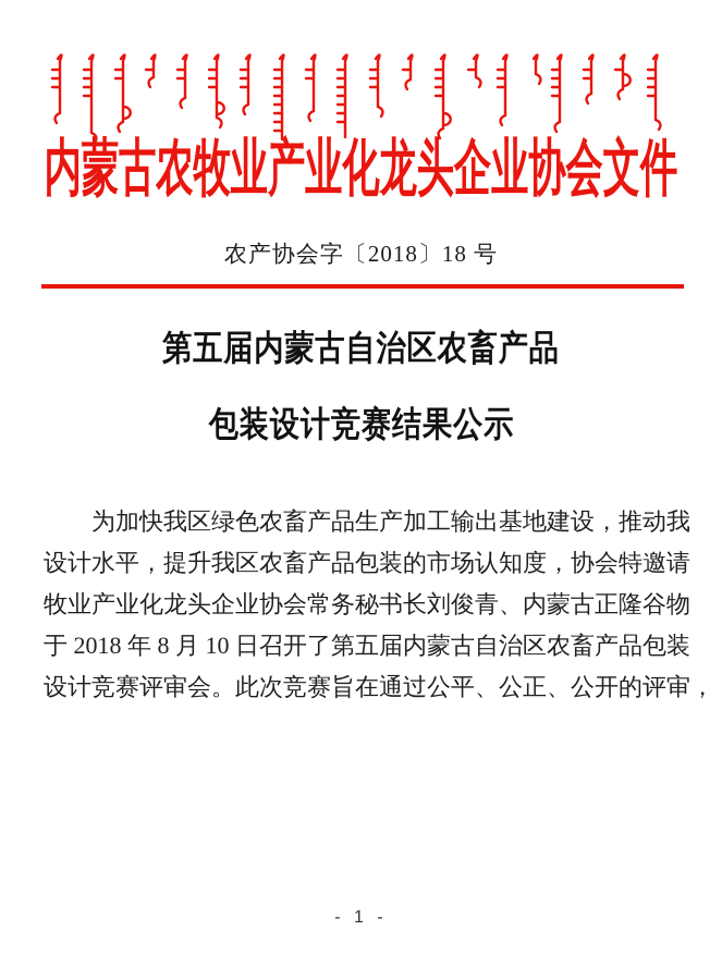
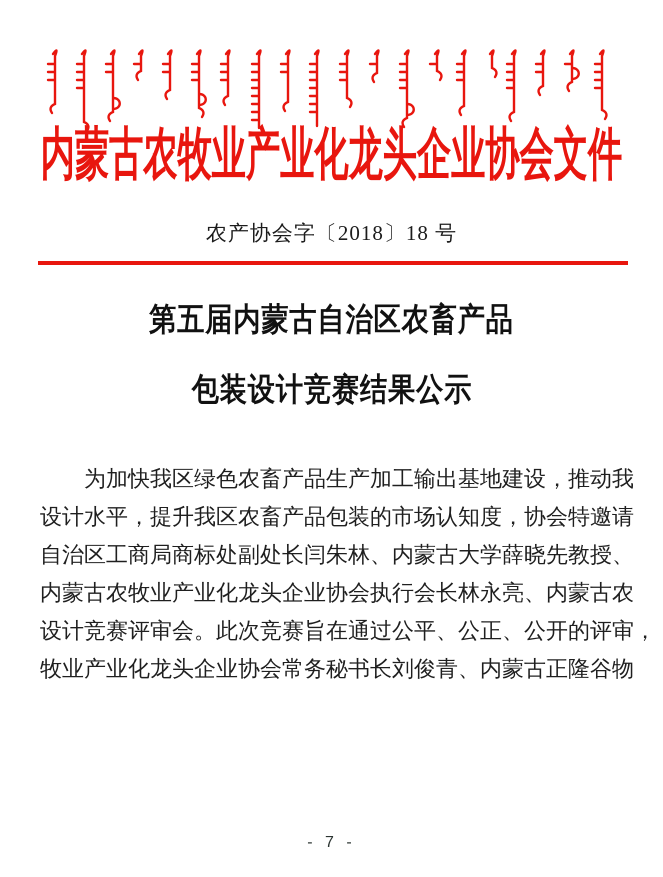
  内蒙古农牧业产业化龙头企业协会文件
  农产协会字〔2018〕18 号
  第五届内蒙古自治区农畜产品
  包装设计竞赛结果公示
  为加快我区绿色农畜产品生产加工输出基地建设，推动我
  设计水平，提升我区农畜产品包装的市场认知度，协会特邀请
+ 自治区工商局商标处副处长闫朱林、内蒙古大学薛晓先教授、
+ 内蒙古农牧业产业化龙头企业协会执行会长林永亮、内蒙古农
- 牧业产业化龙头企业协会常务秘书长刘俊青、内蒙古正隆谷物
+ 设计竞赛评审会。此次竞赛旨在通过公平、公正、公开的评审，
- 于 2018 年 8 月 10 日召开了第五届内蒙古自治区农畜产品包装
- 设计竞赛评审会。此次竞赛旨在通过公平、公正、公开的评审，
+ 牧业产业化龙头企业协会常务秘书长刘俊青、内蒙古正隆谷物
- - 1 -
+ - 7 -
